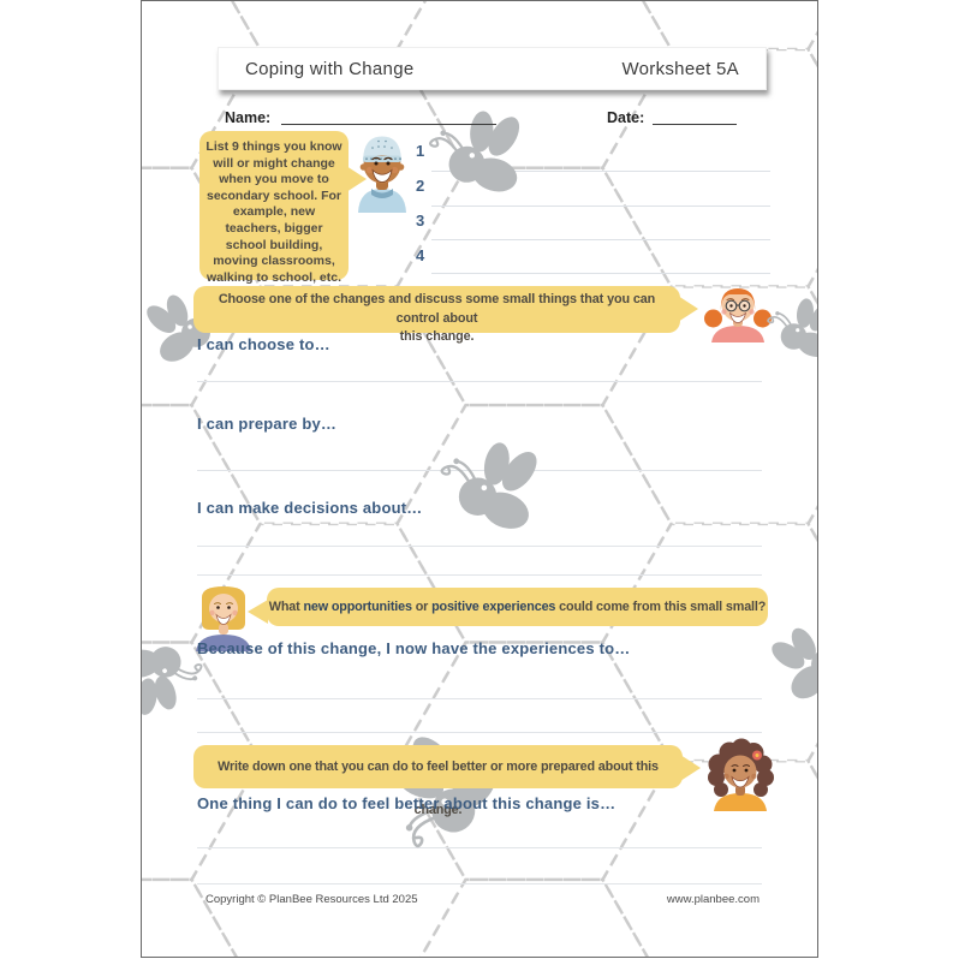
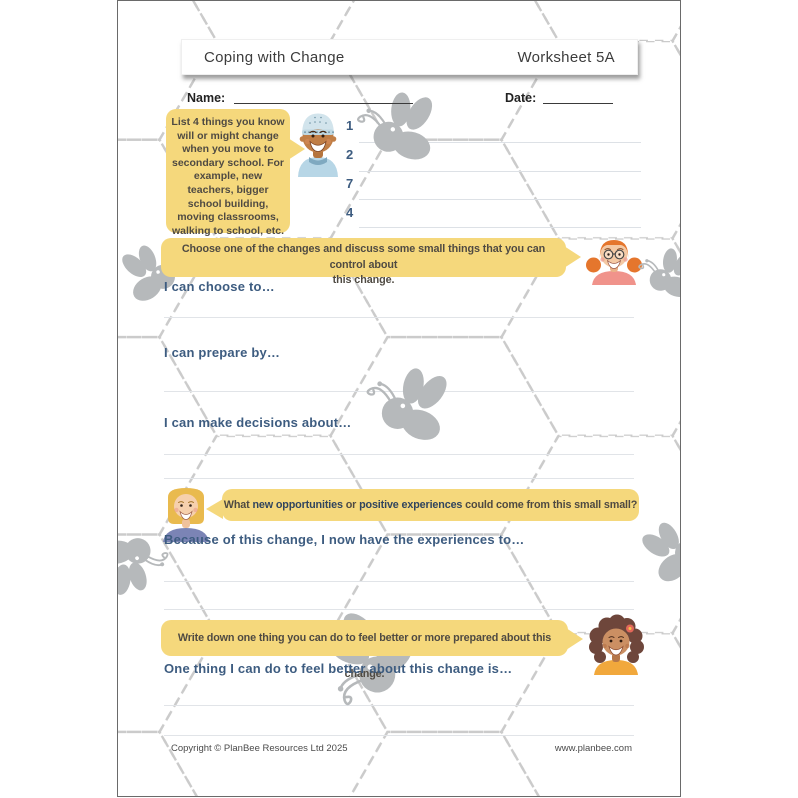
  Coping with Change
  Worksheet 5A
  Name:
  Date:
- List 9 things you know will or might change when you move to secondary school. For example, new teachers, bigger school building, moving classrooms, walking to school, etc.
+ List 4 things you know will or might change when you move to secondary school. For example, new teachers, bigger school building, moving classrooms, walking to school, etc.
  1
  2
- 3
+ 7
  4
  Choose one of the changes and discuss some small things that you can control about
  this change.
  I can choose to…
  I can prepare by…
  I can make decisions about…
  What new opportunities or positive experiences could come from this small small?
  Because of this change, I now have the experiences to…
- Write down one that you can do to feel better or more prepared about this change.
+ Write down one thing you can do to feel better or more prepared about this change.
  One thing I can do to feel better about this change is…
  Copyright © PlanBee Resources Ltd 2025
  www.planbee.com
